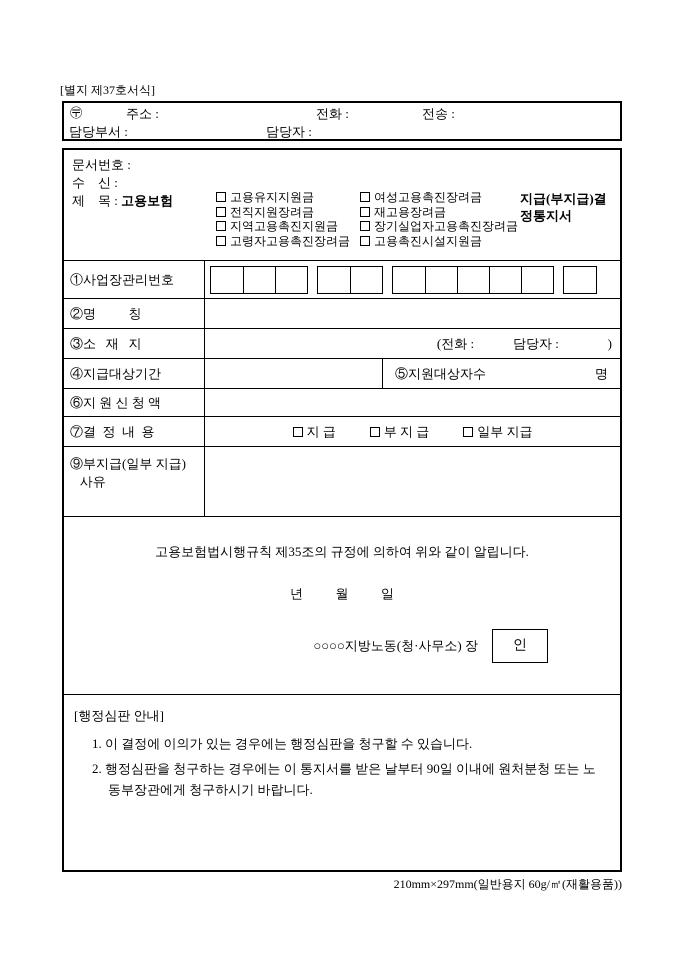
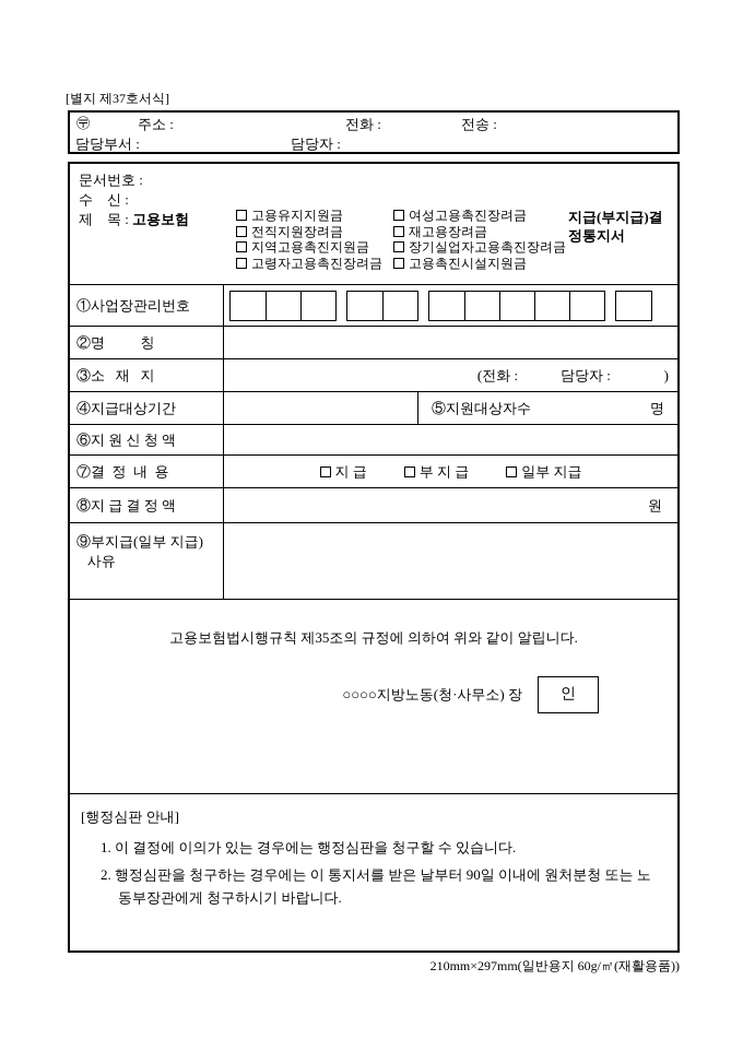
  [별지 제37호서식]
  〶
  주소 :
  전화 :
  전송 :
  담당부서 :
  담당자 :
  문서번호 :
  수 신 :
  제 목 : 고용보험
  고용유지지원금
  전직지원장려금
  지역고용촉진지원금
  고령자고용촉진장려금
  여성고용촉진장려금
  재고용장려금
  장기실업자고용촉진장려금
  고용촉진시설지원금
  지급(부지급)결정통지서
  ①사업장관리번호
  ②명 칭
  ③소 재 지
  (전화 : 담당자 : )
  ④지급대상기간
  ⑤지원대상자수
  명
  ⑥지 원 신 청 액
  ⑦결 정 내 용
  지 급
  부 지 급
  일부 지급
+ ⑧지 급 결 정 액
+ 원
  ⑨부지급(일부 지급)
  사유
  고용보험법시행규칙 제35조의 규정에 의하여 위와 같이 알립니다.
- 년 월 일
  ○○○○지방노동(청·사무소) 장
  인
  [행정심판 안내]
  1. 이 결정에 이의가 있는 경우에는 행정심판을 청구할 수 있습니다.
  2. 행정심판을 청구하는 경우에는 이 통지서를 받은 날부터 90일 이내에 원처분청 또는 노동부장관에게 청구하시기 바랍니다.
  210mm×297mm(일반용지 60g/㎡(재활용품))
